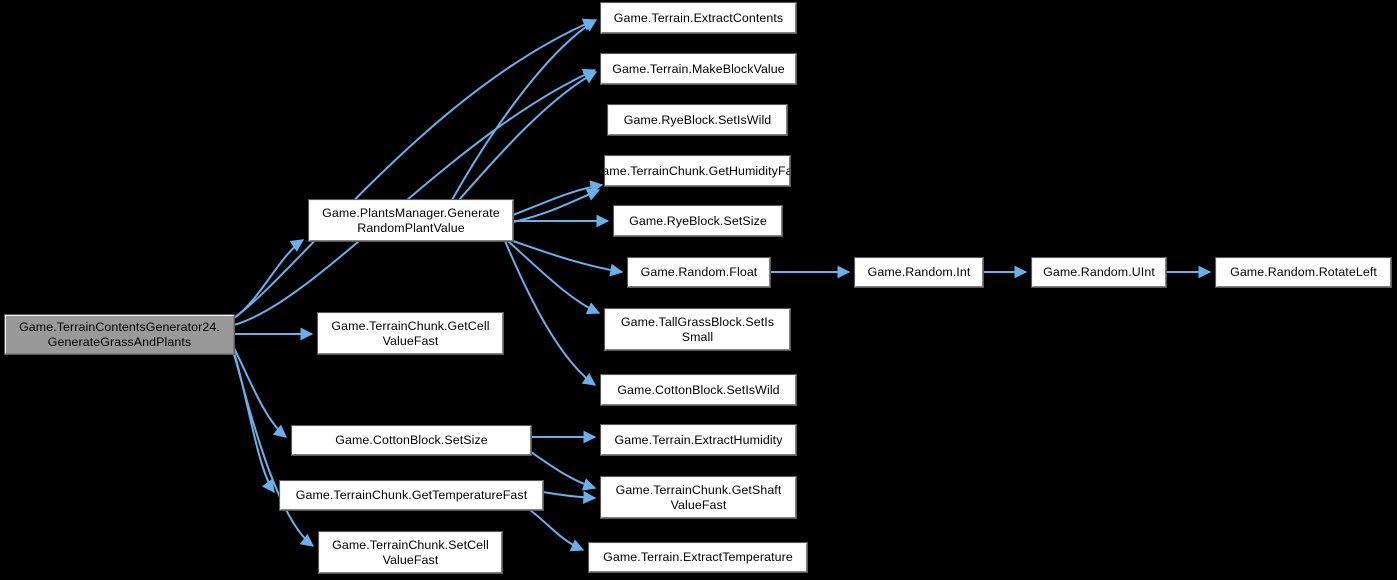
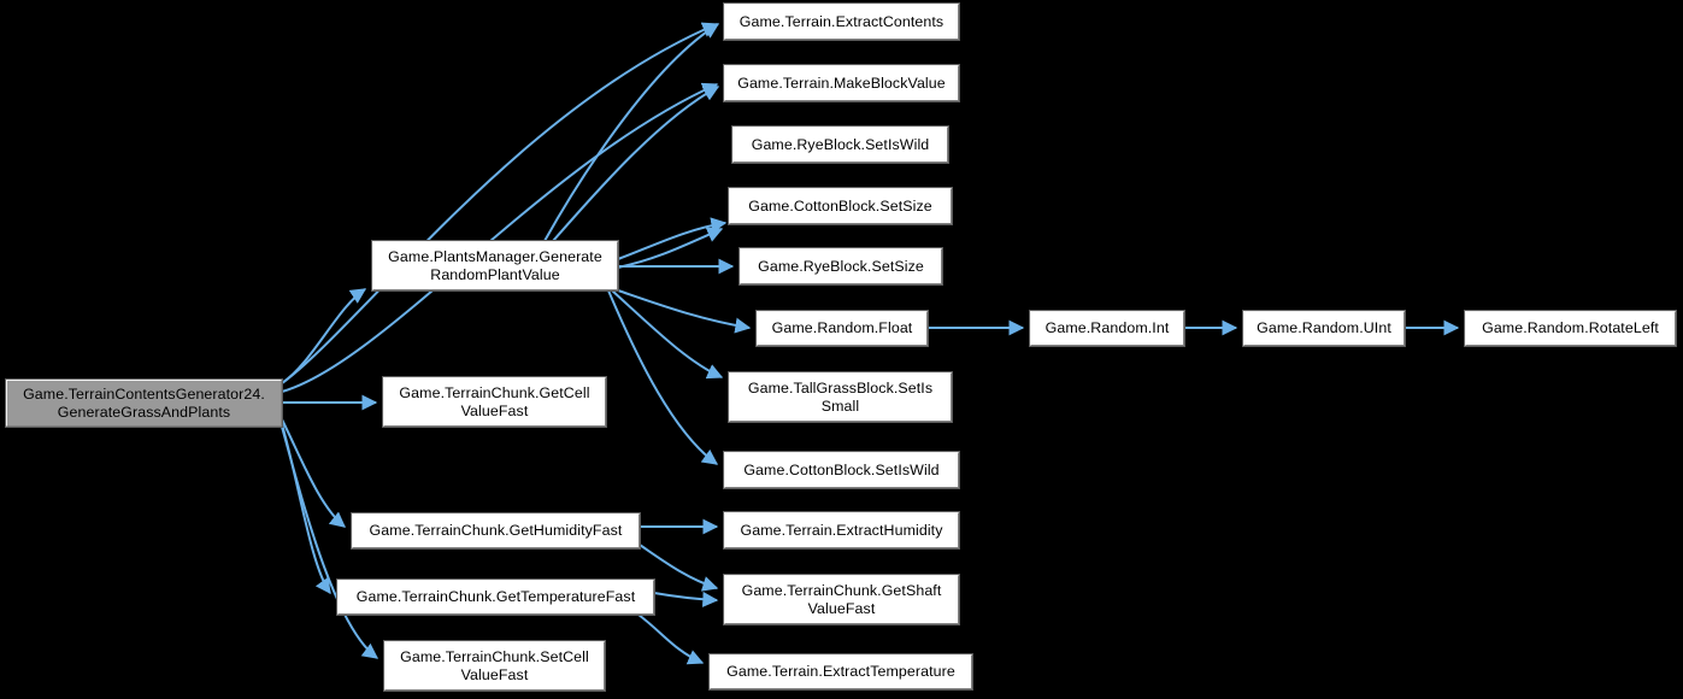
  Game.TerrainContentsGenerator24.
  GenerateGrassAndPlants
  Game.PlantsManager.Generate
  RandomPlantValue
  Game.TerrainChunk.GetCell
  ValueFast
- Game.CottonBlock.SetSize
+ Game.TerrainChunk.GetHumidityFast
  Game.TerrainChunk.GetTemperatureFast
  Game.TerrainChunk.SetCell
  ValueFast
  Game.Terrain.ExtractContents
  Game.Terrain.MakeBlockValue
  Game.RyeBlock.SetIsWild
- Game.TerrainChunk.GetHumidityFast
+ Game.CottonBlock.SetSize
  Game.RyeBlock.SetSize
  Game.Random.Float
  Game.TallGrassBlock.SetIs
  Small
  Game.CottonBlock.SetIsWild
  Game.Terrain.ExtractHumidity
  Game.TerrainChunk.GetShaft
  ValueFast
  Game.Terrain.ExtractTemperature
  Game.Random.Int
  Game.Random.UInt
  Game.Random.RotateLeft
